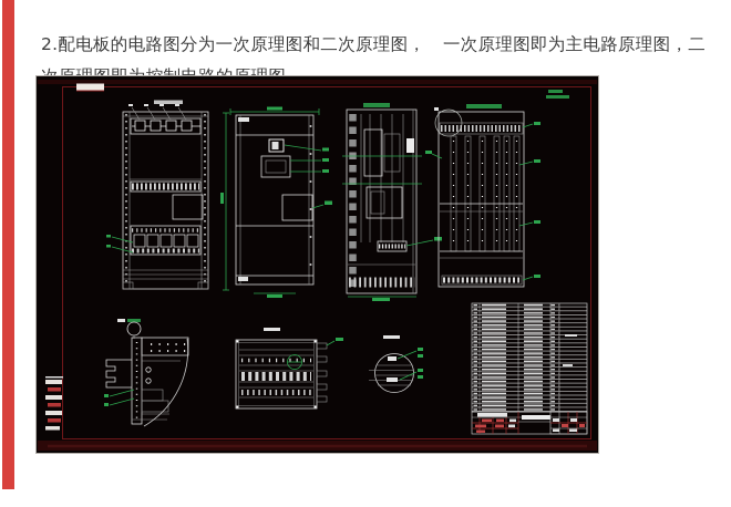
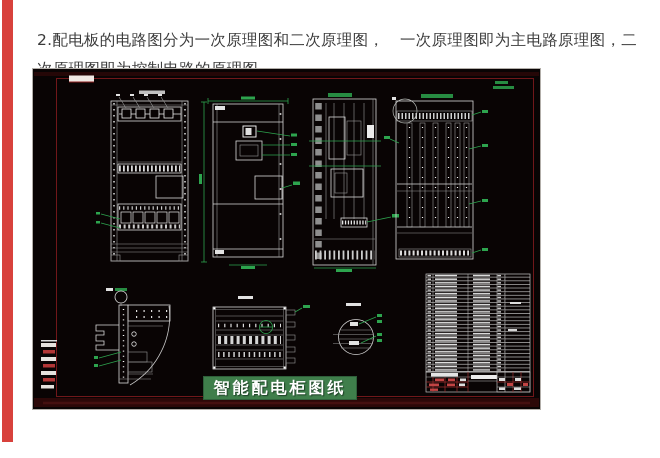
  2.配电板的电路图分为一次原理图和二次原理图， 一次原理图即为主电路原理图，二
+ 智能配电柜图纸
